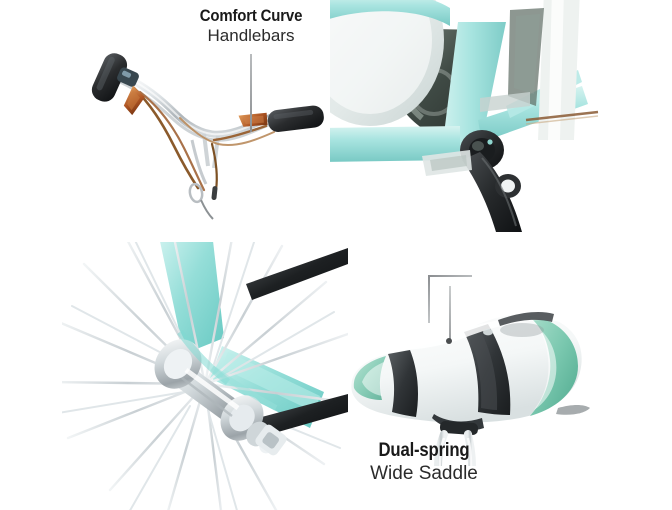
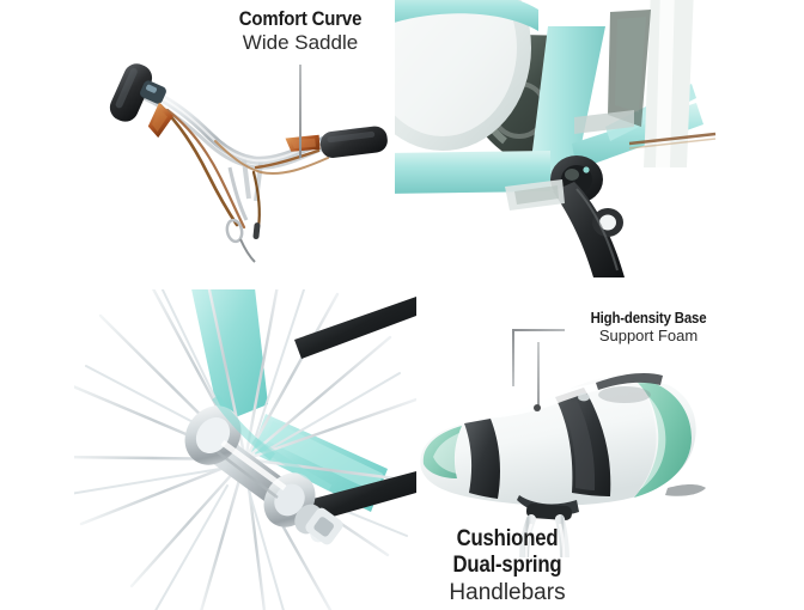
  Comfort Curve
- Handlebars
+ Wide Saddle
+ High-density Base
+ Support Foam
+ Cushioned
  Dual-spring
- Wide Saddle
+ Handlebars
